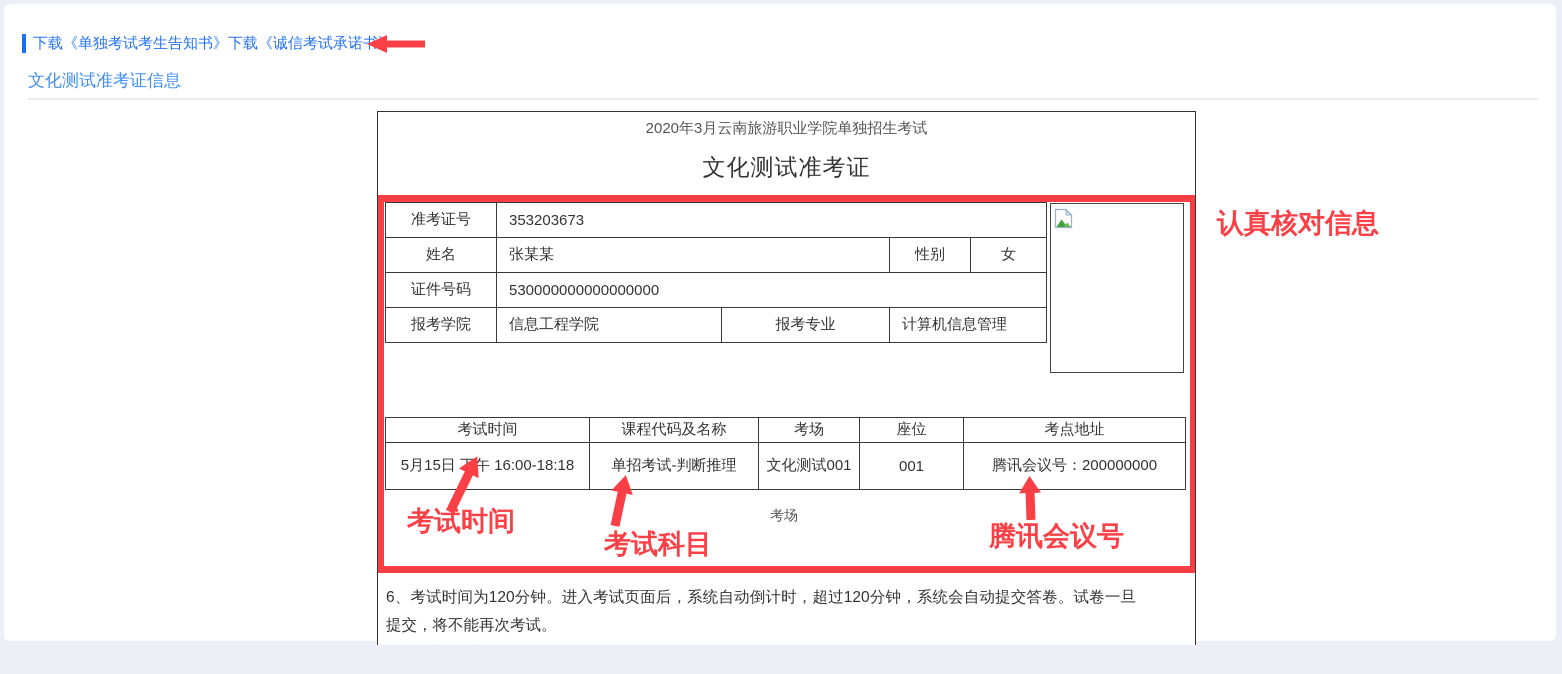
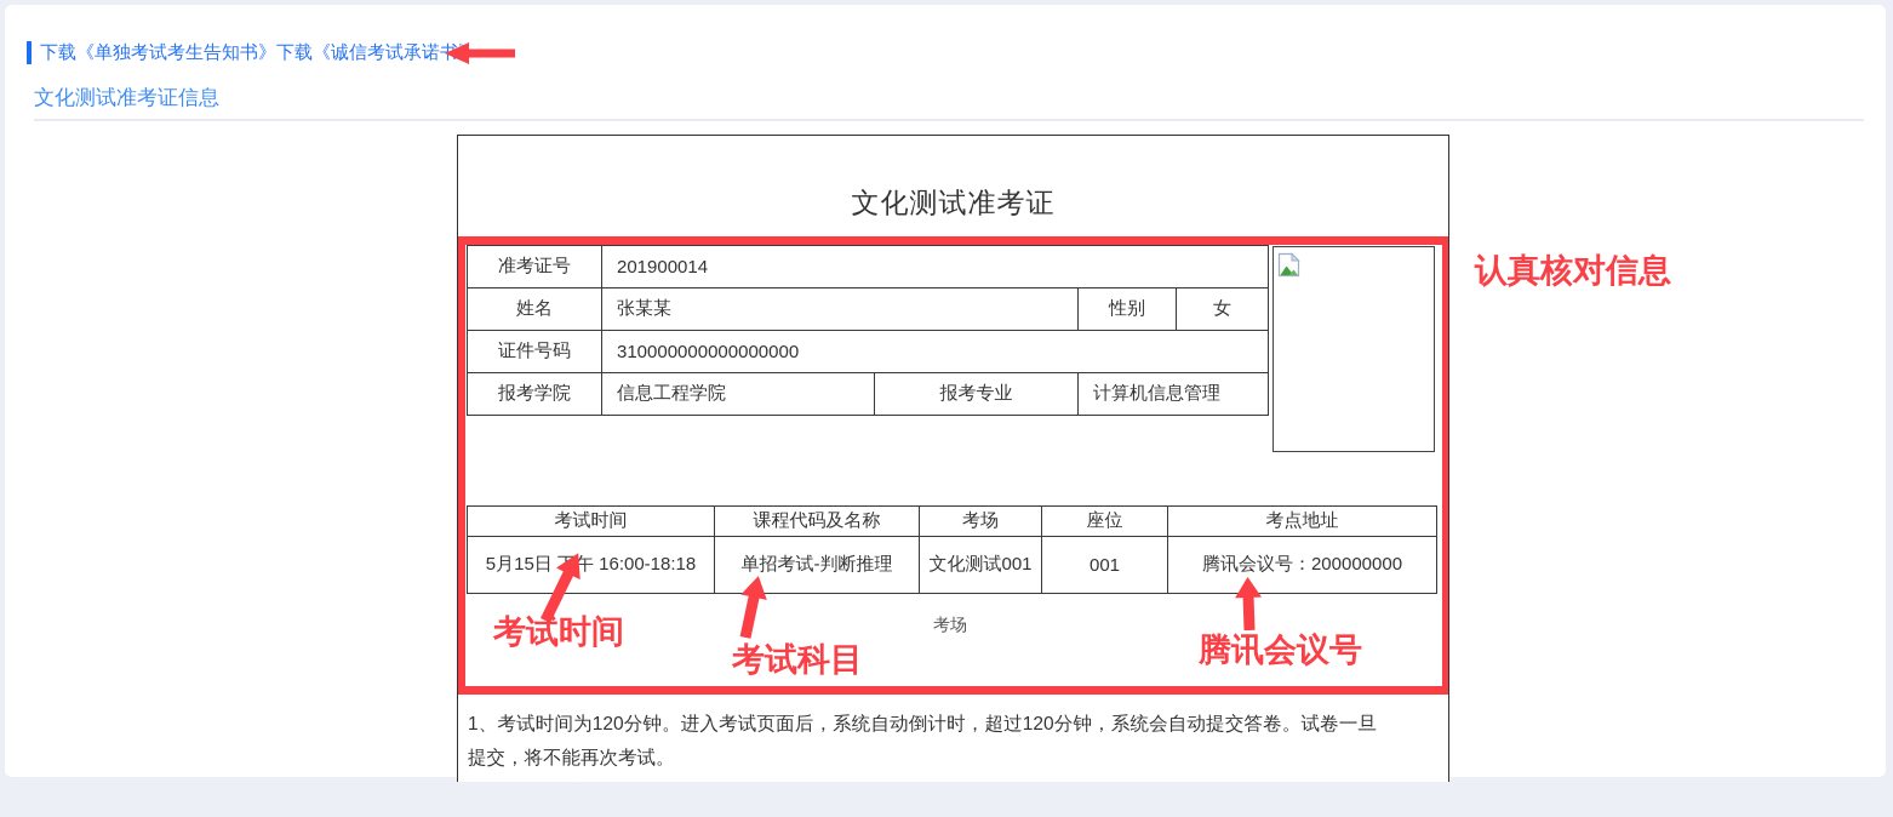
  下载《单独考试考生告知书》下载《诚信考试承诺
  文化测试准考证信息
- 2020年3月云南旅游职业学院单独招生考试
  文化测试准考证
- 准考证号	353203673
+ 准考证号	201900014
  姓名	张某某	性别	女
- 证件号码	530000000000000000
+ 证件号码	310000000000000000
  报考学院	信息工程学院	报考专业	计算机信息管理
  考试时间	课程代码及名称	考场	座位	考点地址
  5月15日午 16:00-18:18	单招考试-判断推理	文化测试001	001	腾讯会议号：200000000
  考场
  考试时间
  考试科目
  腾讯会议号
- 6、考试时间为120分钟。进入考试页面后，系统自动倒计时，超过120分钟，系统会自动提交答卷。试卷一旦提交，将不能再次考试。
+ 1、考试时间为120分钟。进入考试页面后，系统自动倒计时，超过120分钟，系统会自动提交答卷。试卷一旦提交，将不能再次考试。
  认真核对信息
